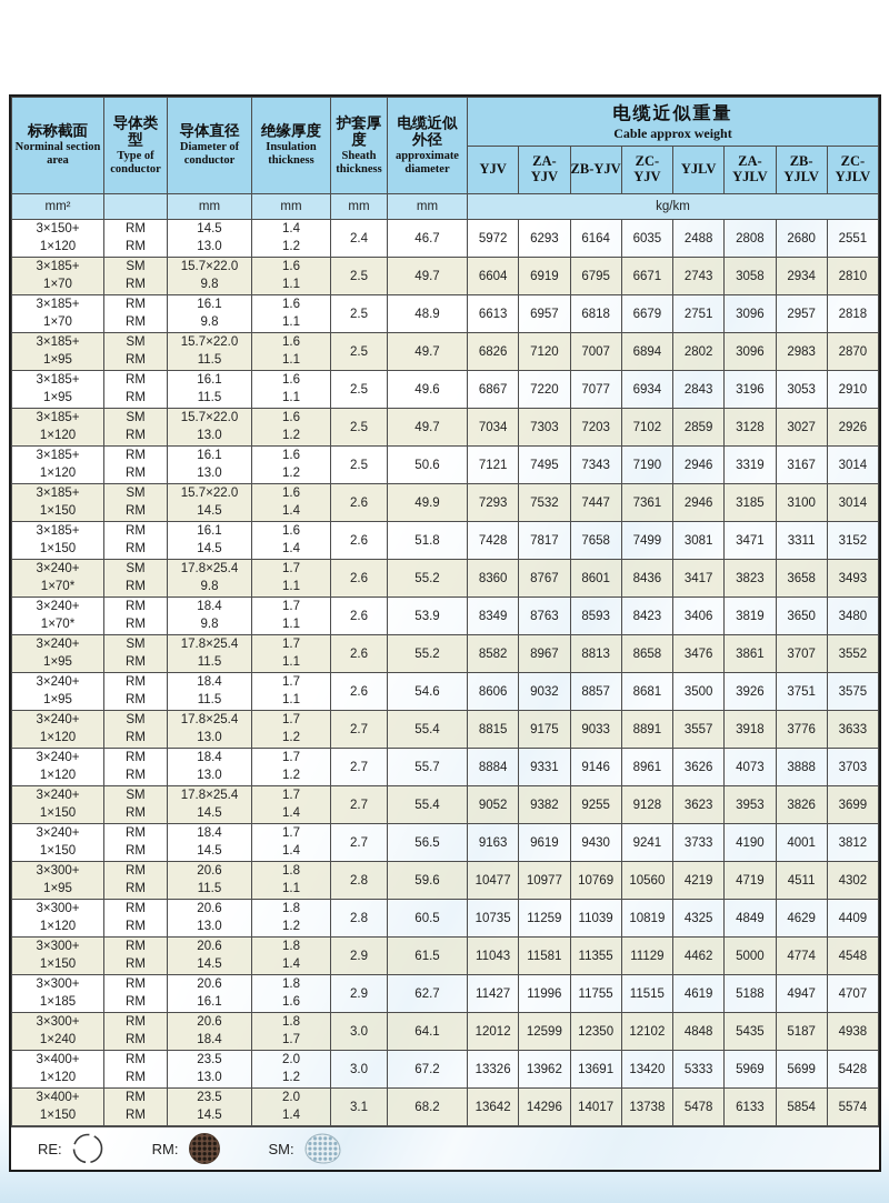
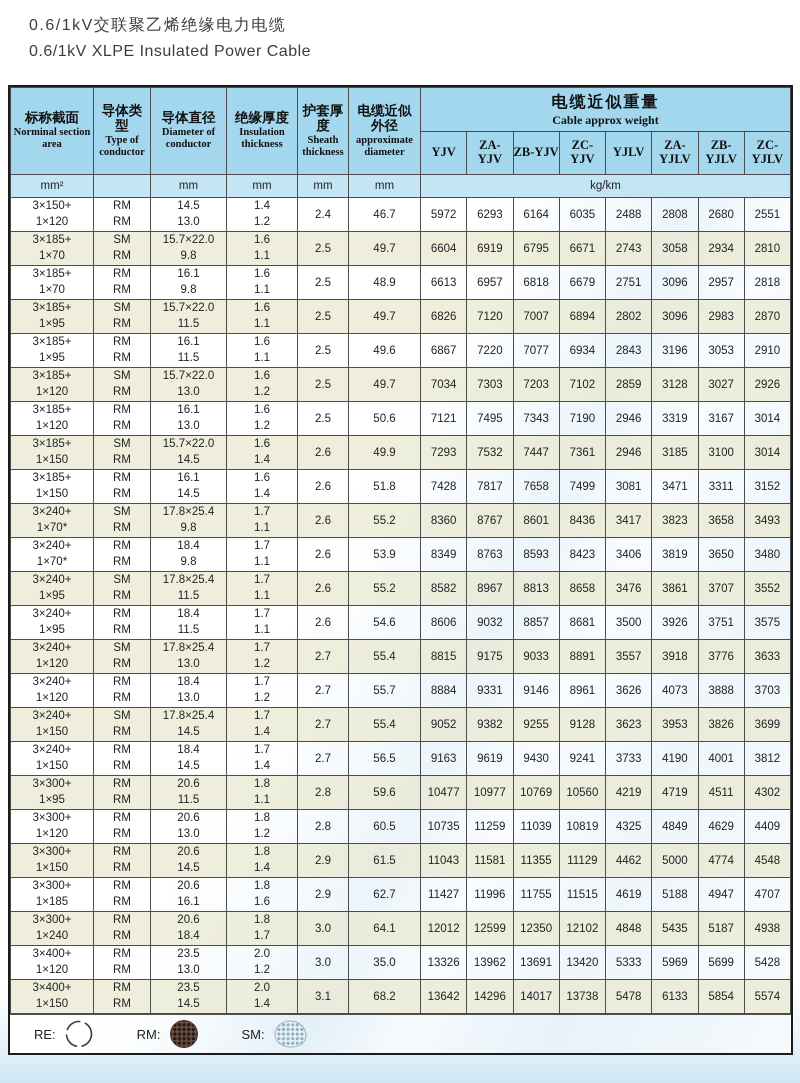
+ 0.6/1kV交联聚乙烯绝缘电力电缆
+ 0.6/1kV XLPE Insulated Power Cable
  标称截面Norminal section area	导体类型Type of conductor	导体直径Diameter of conductor	绝缘厚度Insulation thickness	护套厚度Sheath thickness	电缆近似外径approximate diameter	电缆近似重量Cable approx weight
  YJV	ZA-YJV	ZB-YJV	ZC-YJV	YJLV	ZA-YJLV	ZB-YJLV	ZC-YJLV
  mm²		mm	mm	mm	mm	kg/km
  3×150+1×120	RMRM	14.513.0	1.41.2	2.4	46.7	5972	6293	6164	6035	2488	2808	2680	2551
  3×185+1×70	SMRM	15.7×22.09.8	1.61.1	2.5	49.7	6604	6919	6795	6671	2743	3058	2934	2810
  3×185+1×70	RMRM	16.19.8	1.61.1	2.5	48.9	6613	6957	6818	6679	2751	3096	2957	2818
  3×185+1×95	SMRM	15.7×22.011.5	1.61.1	2.5	49.7	6826	7120	7007	6894	2802	3096	2983	2870
  3×185+1×95	RMRM	16.111.5	1.61.1	2.5	49.6	6867	7220	7077	6934	2843	3196	3053	2910
  3×185+1×120	SMRM	15.7×22.013.0	1.61.2	2.5	49.7	7034	7303	7203	7102	2859	3128	3027	2926
  3×185+1×120	RMRM	16.113.0	1.61.2	2.5	50.6	7121	7495	7343	7190	2946	3319	3167	3014
  3×185+1×150	SMRM	15.7×22.014.5	1.61.4	2.6	49.9	7293	7532	7447	7361	2946	3185	3100	3014
  3×185+1×150	RMRM	16.114.5	1.61.4	2.6	51.8	7428	7817	7658	7499	3081	3471	3311	3152
  3×240+1×70*	SMRM	17.8×25.49.8	1.71.1	2.6	55.2	8360	8767	8601	8436	3417	3823	3658	3493
  3×240+1×70*	RMRM	18.49.8	1.71.1	2.6	53.9	8349	8763	8593	8423	3406	3819	3650	3480
  3×240+1×95	SMRM	17.8×25.411.5	1.71.1	2.6	55.2	8582	8967	8813	8658	3476	3861	3707	3552
  3×240+1×95	RMRM	18.411.5	1.71.1	2.6	54.6	8606	9032	8857	8681	3500	3926	3751	3575
  3×240+1×120	SMRM	17.8×25.413.0	1.71.2	2.7	55.4	8815	9175	9033	8891	3557	3918	3776	3633
  3×240+1×120	RMRM	18.413.0	1.71.2	2.7	55.7	8884	9331	9146	8961	3626	4073	3888	3703
  3×240+1×150	SMRM	17.8×25.414.5	1.71.4	2.7	55.4	9052	9382	9255	9128	3623	3953	3826	3699
  3×240+1×150	RMRM	18.414.5	1.71.4	2.7	56.5	9163	9619	9430	9241	3733	4190	4001	3812
  3×300+1×95	RMRM	20.611.5	1.81.1	2.8	59.6	10477	10977	10769	10560	4219	4719	4511	4302
  3×300+1×120	RMRM	20.613.0	1.81.2	2.8	60.5	10735	11259	11039	10819	4325	4849	4629	4409
  3×300+1×150	RMRM	20.614.5	1.81.4	2.9	61.5	11043	11581	11355	11129	4462	5000	4774	4548
  3×300+1×185	RMRM	20.616.1	1.81.6	2.9	62.7	11427	11996	11755	11515	4619	5188	4947	4707
  3×300+1×240	RMRM	20.618.4	1.81.7	3.0	64.1	12012	12599	12350	12102	4848	5435	5187	4938
- 3×400+1×120	RMRM	23.513.0	2.01.2	3.0	67.2	13326	13962	13691	13420	5333	5969	5699	5428
+ 3×400+1×120	RMRM	23.513.0	2.01.2	3.0	35.0	13326	13962	13691	13420	5333	5969	5699	5428
  3×400+1×150	RMRM	23.514.5	2.01.4	3.1	68.2	13642	14296	14017	13738	5478	6133	5854	5574
  RE:
  RM:
  SM:
